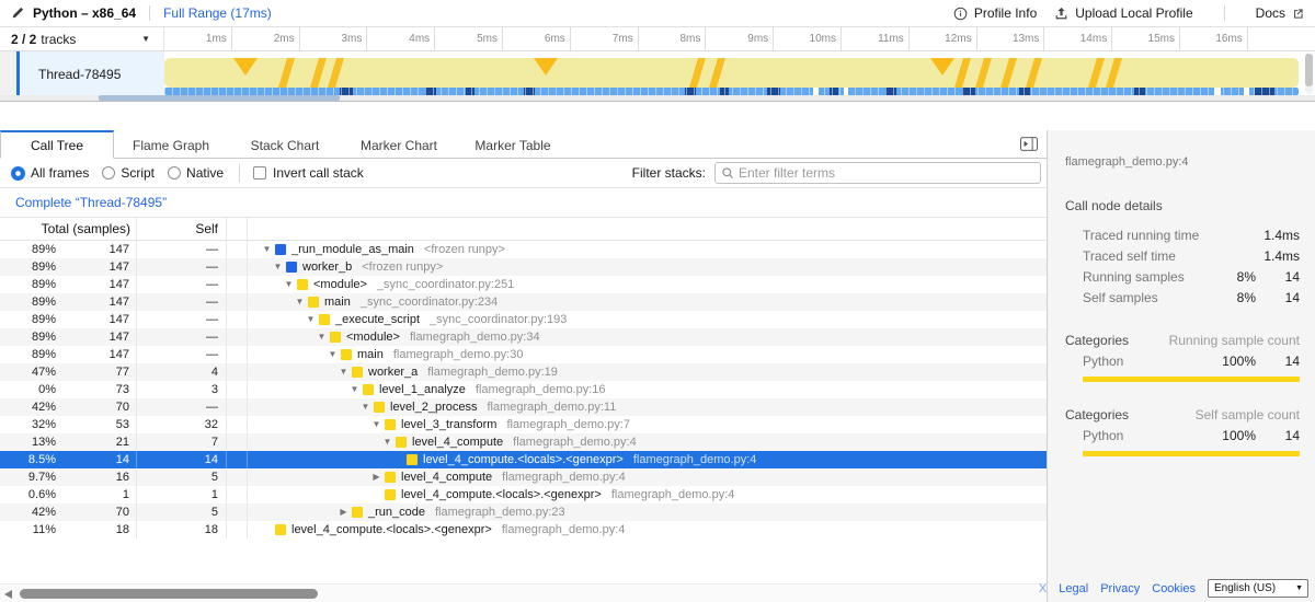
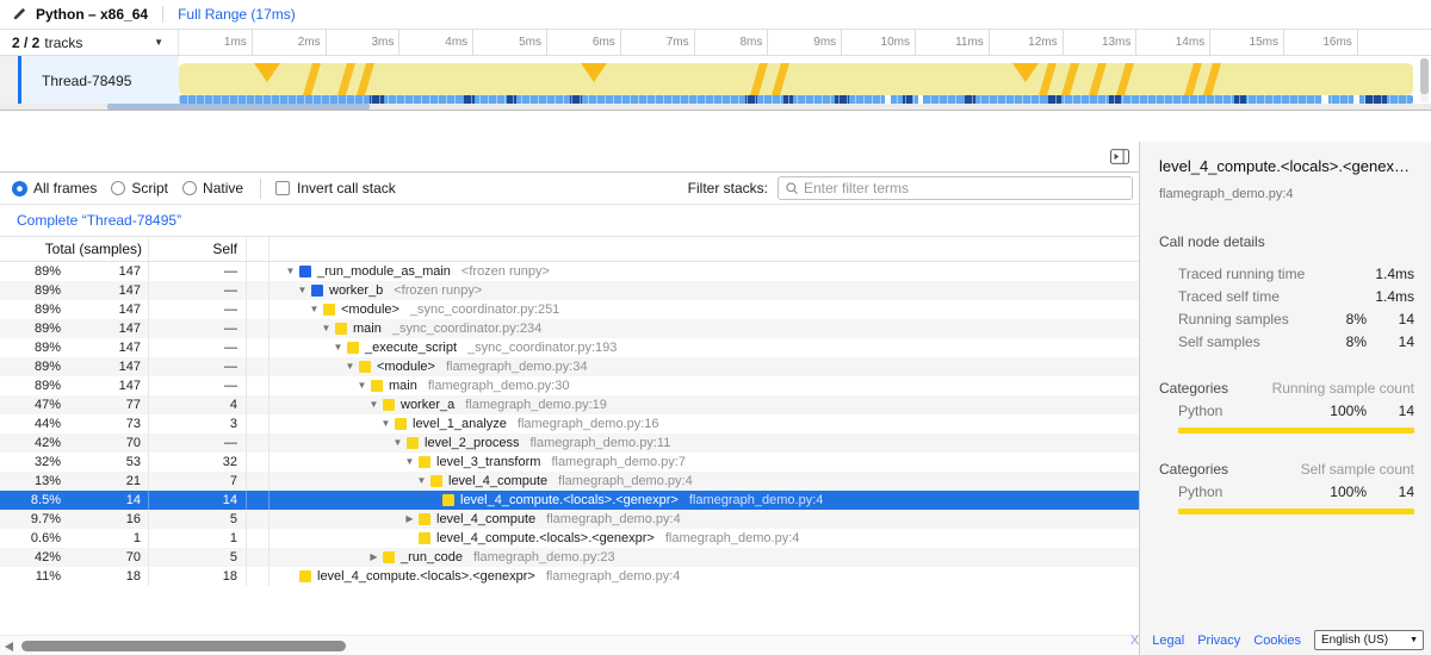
  Python – x86_64
  Full Range (17ms)
- Profile Info
- Upload Local Profile
- Docs
  2 / 2
  tracks
  ▼
  1ms
  2ms
  3ms
  4ms
  5ms
  6ms
  7ms
  8ms
  9ms
  10ms
  11ms
  12ms
  13ms
  14ms
  15ms
  16ms
  Thread-78495
- Call Tree
- Flame Graph
- Stack Chart
- Marker Chart
- Marker Table
  All frames
  Script
  Native
  Invert call stack
  Filter stacks:
  Enter filter terms
  Complete “Thread-78495”
  Total (samples)
  Self
  89%
  147
  —
  ▼
  _run_module_as_main
  <frozen runpy>
  89%
  147
  —
  ▼
  worker_b
  <frozen runpy>
  89%
  147
  —
  ▼
  <module>
  _sync_coordinator.py:251
  89%
  147
  —
  ▼
  main
  _sync_coordinator.py:234
  89%
  147
  —
  ▼
  _execute_script
  _sync_coordinator.py:193
  89%
  147
  —
  ▼
  <module>
  flamegraph_demo.py:34
  89%
  147
  —
  ▼
  main
  flamegraph_demo.py:30
  47%
  77
  4
  ▼
  worker_a
  flamegraph_demo.py:19
- 0%
+ 44%
  73
  3
  ▼
  level_1_analyze
  flamegraph_demo.py:16
  42%
  70
  —
  ▼
  level_2_process
  flamegraph_demo.py:11
  32%
  53
  32
  ▼
  level_3_transform
  flamegraph_demo.py:7
  13%
  21
  7
  ▼
  level_4_compute
  flamegraph_demo.py:4
  8.5%
  14
  14
  level_4_compute.<locals>.<genexpr>
  flamegraph_demo.py:4
  9.7%
  16
  5
  ▶
  level_4_compute
  flamegraph_demo.py:4
  0.6%
  1
  1
  level_4_compute.<locals>.<genexpr>
  flamegraph_demo.py:4
  42%
  70
  5
  ▶
  _run_code
  flamegraph_demo.py:23
  11%
  18
  18
  level_4_compute.<locals>.<genexpr>
  flamegraph_demo.py:4
+ level_4_compute.<locals>.<genex…
  flamegraph_demo.py:4
  Call node details
  Traced running time
  1.4ms
  Traced self time
  1.4ms
  Running samples
  8%
  14
  Self samples
  8%
  14
  Categories
  Running sample count
  Python
  100%
  14
  Categories
  Self sample count
  Python
  100%
  14
  X
  Legal
  Privacy
  Cookies
  English (US)
